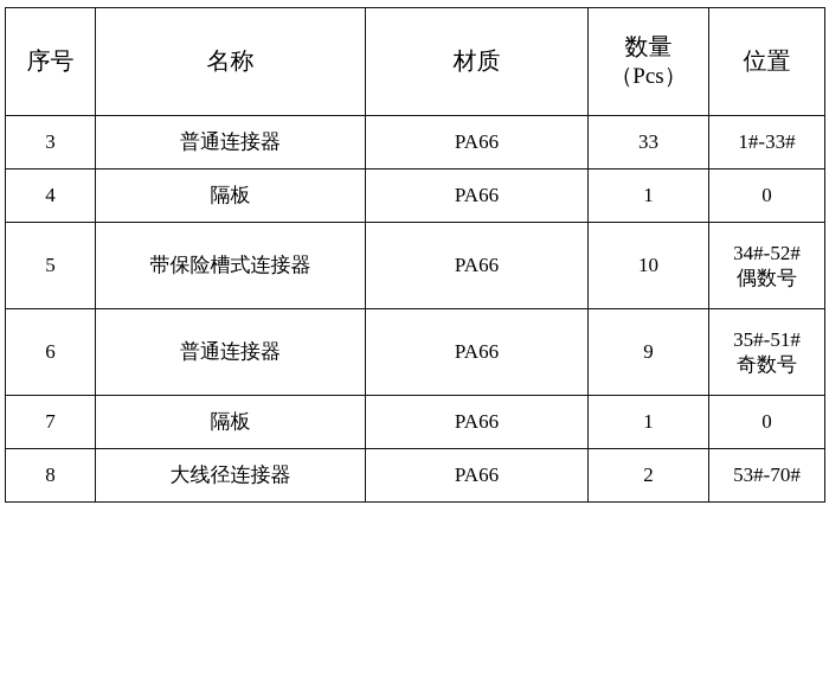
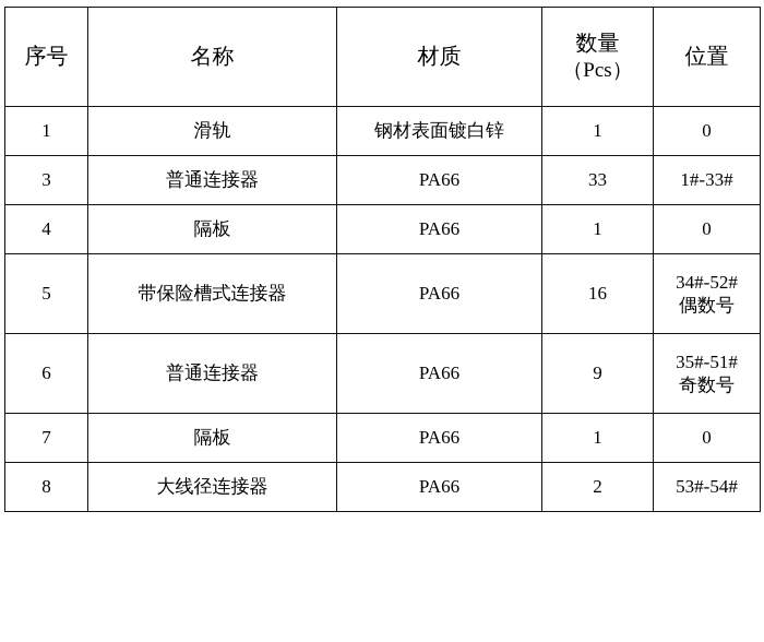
  序号	名称	材质	数量 （Pcs）	位置
+ 1	滑轨	钢材表面镀白锌	1	0
  3	普通连接器	PA66	33	1#-33#
  4	隔板	PA66	1	0
- 5	带保险槽式连接器	PA66	10	34#-52# 偶数号
+ 5	带保险槽式连接器	PA66	16	34#-52# 偶数号
  6	普通连接器	PA66	9	35#-51# 奇数号
  7	隔板	PA66	1	0
- 8	大线径连接器	PA66	2	53#-70#
+ 8	大线径连接器	PA66	2	53#-54#
